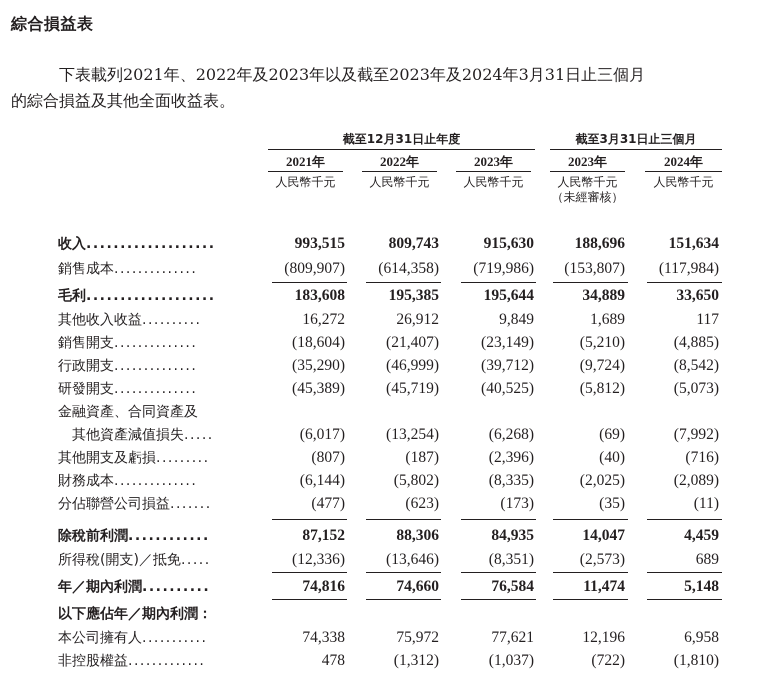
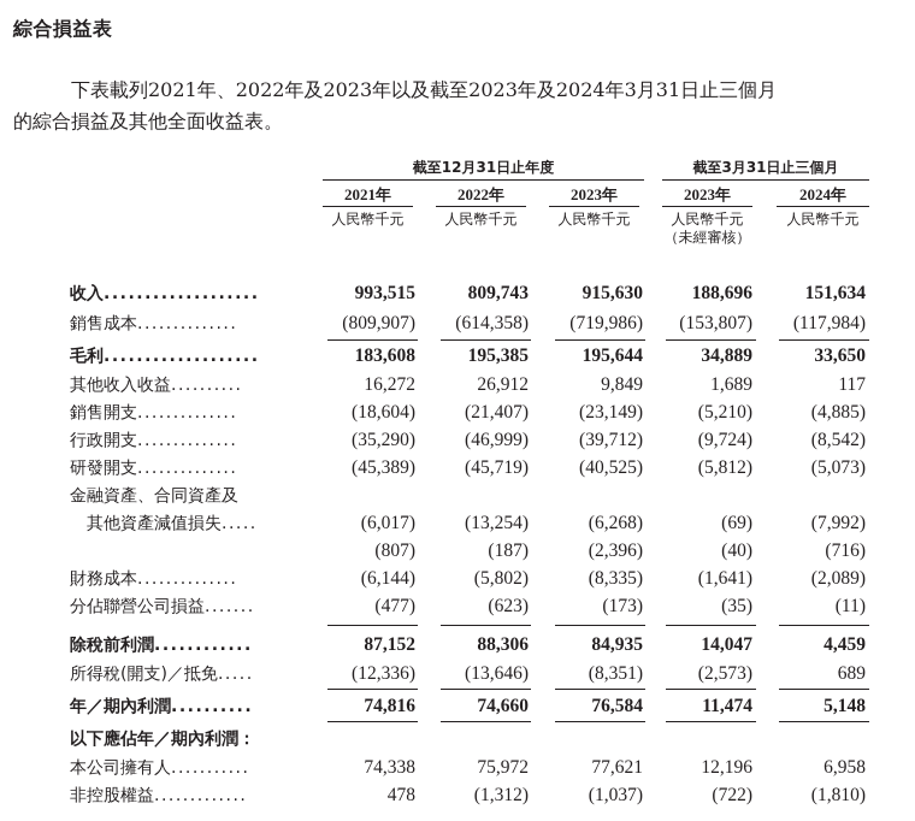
  綜合損益表
  下表載列2021年、2022年及2023年以及截至2023年及2024年3月31日止三個月
  的綜合損益及其他全面收益表。
  截至12月31日止年度
  截至3月31日止三個月
  2021年
  2022年
  2023年
  2023年
  2024年
  人民幣千元
  人民幣千元
  人民幣千元
  人民幣千元
  （未經審核）
  人民幣千元
  收入...................
  993,515
  809,743
  915,630
  188,696
  151,634
  銷售成本..............
  (809,907)
  (614,358)
  (719,986)
  (153,807)
  (117,984)
  毛利...................
  183,608
  195,385
  195,644
  34,889
  33,650
  其他收入收益..........
  16,272
  26,912
  9,849
  1,689
  117
  銷售開支..............
  (18,604)
  (21,407)
  (23,149)
  (5,210)
  (4,885)
  行政開支..............
  (35,290)
  (46,999)
  (39,712)
  (9,724)
  (8,542)
  研發開支..............
  (45,389)
  (45,719)
  (40,525)
  (5,812)
  (5,073)
  金融資產、合同資產及
  其他資產減值損失.....
  (6,017)
  (13,254)
  (6,268)
  (69)
  (7,992)
- 其他開支及虧損.........
  (807)
  (187)
  (2,396)
  (40)
  (716)
  財務成本..............
  (6,144)
  (5,802)
  (8,335)
- (2,025)
+ (1,641)
  (2,089)
  分佔聯營公司損益.......
  (477)
  (623)
  (173)
  (35)
  (11)
  除稅前利潤............
  87,152
  88,306
  84,935
  14,047
  4,459
  所得稅(開支)／抵免.....
  (12,336)
  (13,646)
  (8,351)
  (2,573)
  689
  年／期內利潤..........
  74,816
  74,660
  76,584
  11,474
  5,148
  以下應佔年／期內利潤：
  本公司擁有人...........
  74,338
  75,972
  77,621
  12,196
  6,958
  非控股權益.............
  478
  (1,312)
  (1,037)
  (722)
  (1,810)
